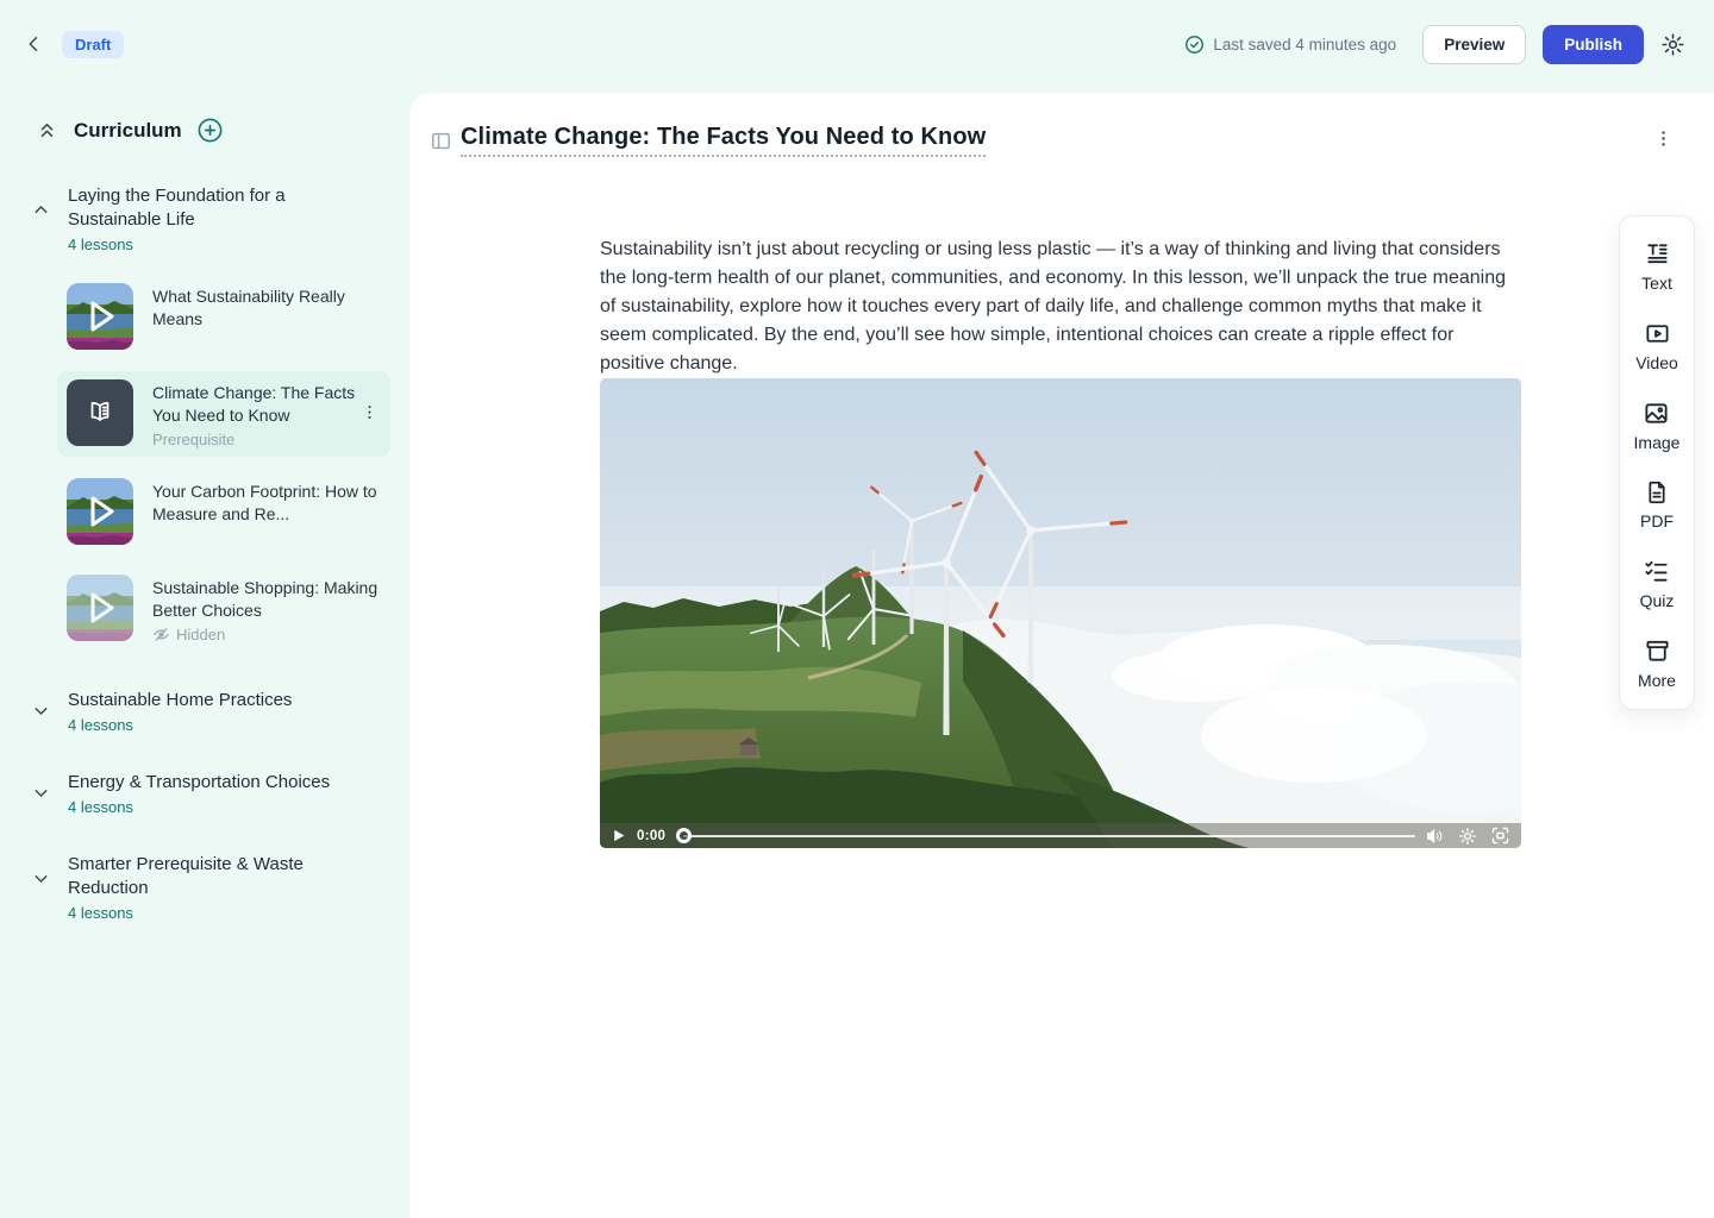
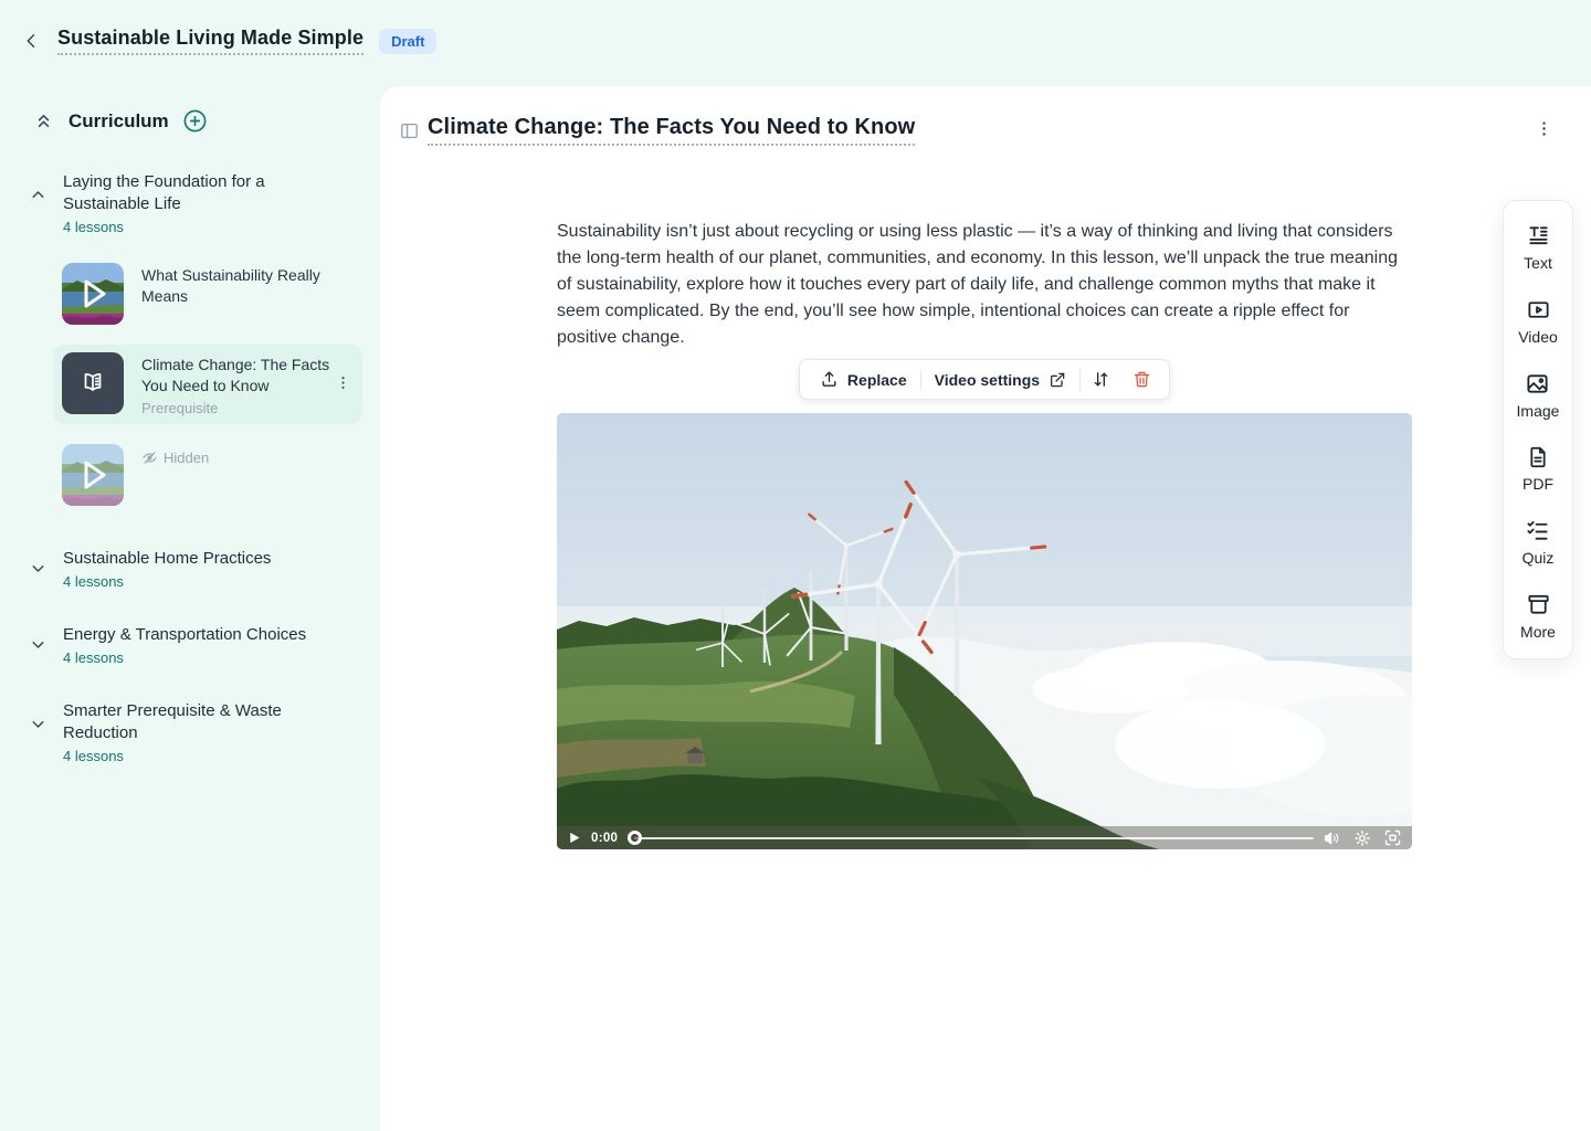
+ Sustainable Living Made Simple
  Draft
- Last saved 4 minutes ago
- Preview
- Publish
  Curriculum
  Laying the Foundation for a Sustainable Life
  4 lessons
  What Sustainability Really Means
  Climate Change: The Facts You Need to Know
  Prerequisite
- Your Carbon Footprint: How to Measure and Re...
- Sustainable Shopping: Making Better Choices
  Hidden
  Sustainable Home Practices
  4 lessons
  Energy & Transportation Choices
  4 lessons
  Smarter Prerequisite & Waste Reduction
  4 lessons
  Climate Change: The Facts You Need to Know
  Sustainability isn’t just about recycling or using less plastic — it’s a way of thinking and living that considers the long-term health of our planet, communities, and economy. In this lesson, we’ll unpack the true meaning of sustainability, explore how it touches every part of daily life, and challenge common myths that make it seem complicated. By the end, you’ll see how simple, intentional choices can create a ripple effect for positive change.
+ Replace
+ Video settings
  0:00
  Text
  Video
  Image
  PDF
  Quiz
  More
